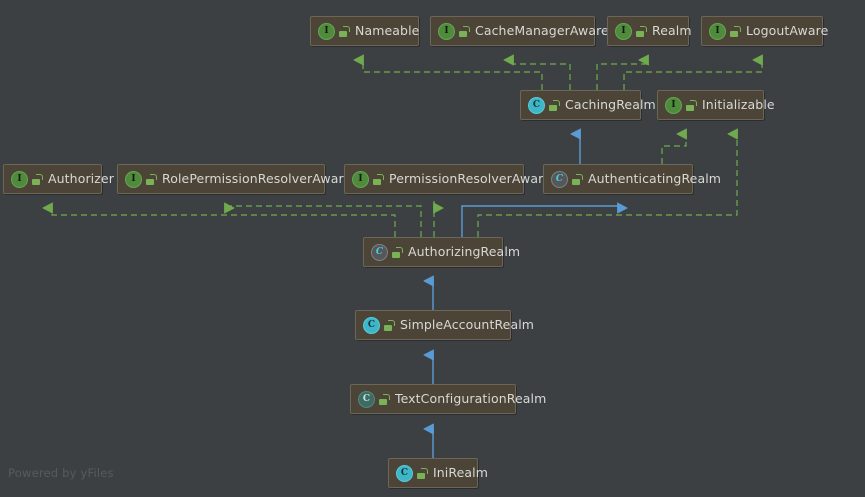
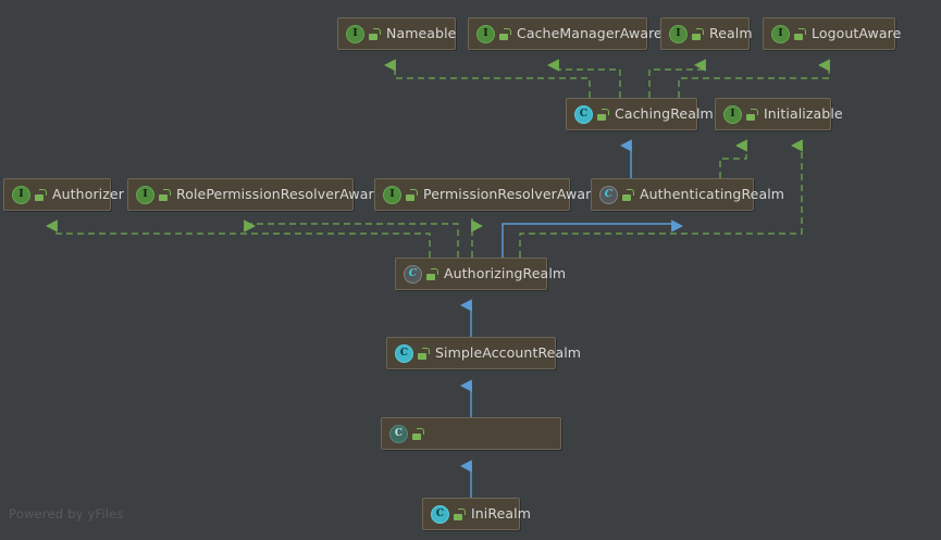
  I
  Nameable
  I
  CacheManagerAware
  I
  Realm
  I
  LogoutAware
  C
  CachingRealm
  I
  Initializable
  I
  Authorizer
  I
  RolePermissionResolverAwar
  I
  PermissionResolverAwar
  C
  AuthenticatingRealm
  C
  AuthorizingRealm
  C
  SimpleAccountRealm
  C
- TextConfigurationRealm
  C
  IniRealm
  Powered by yFiles
